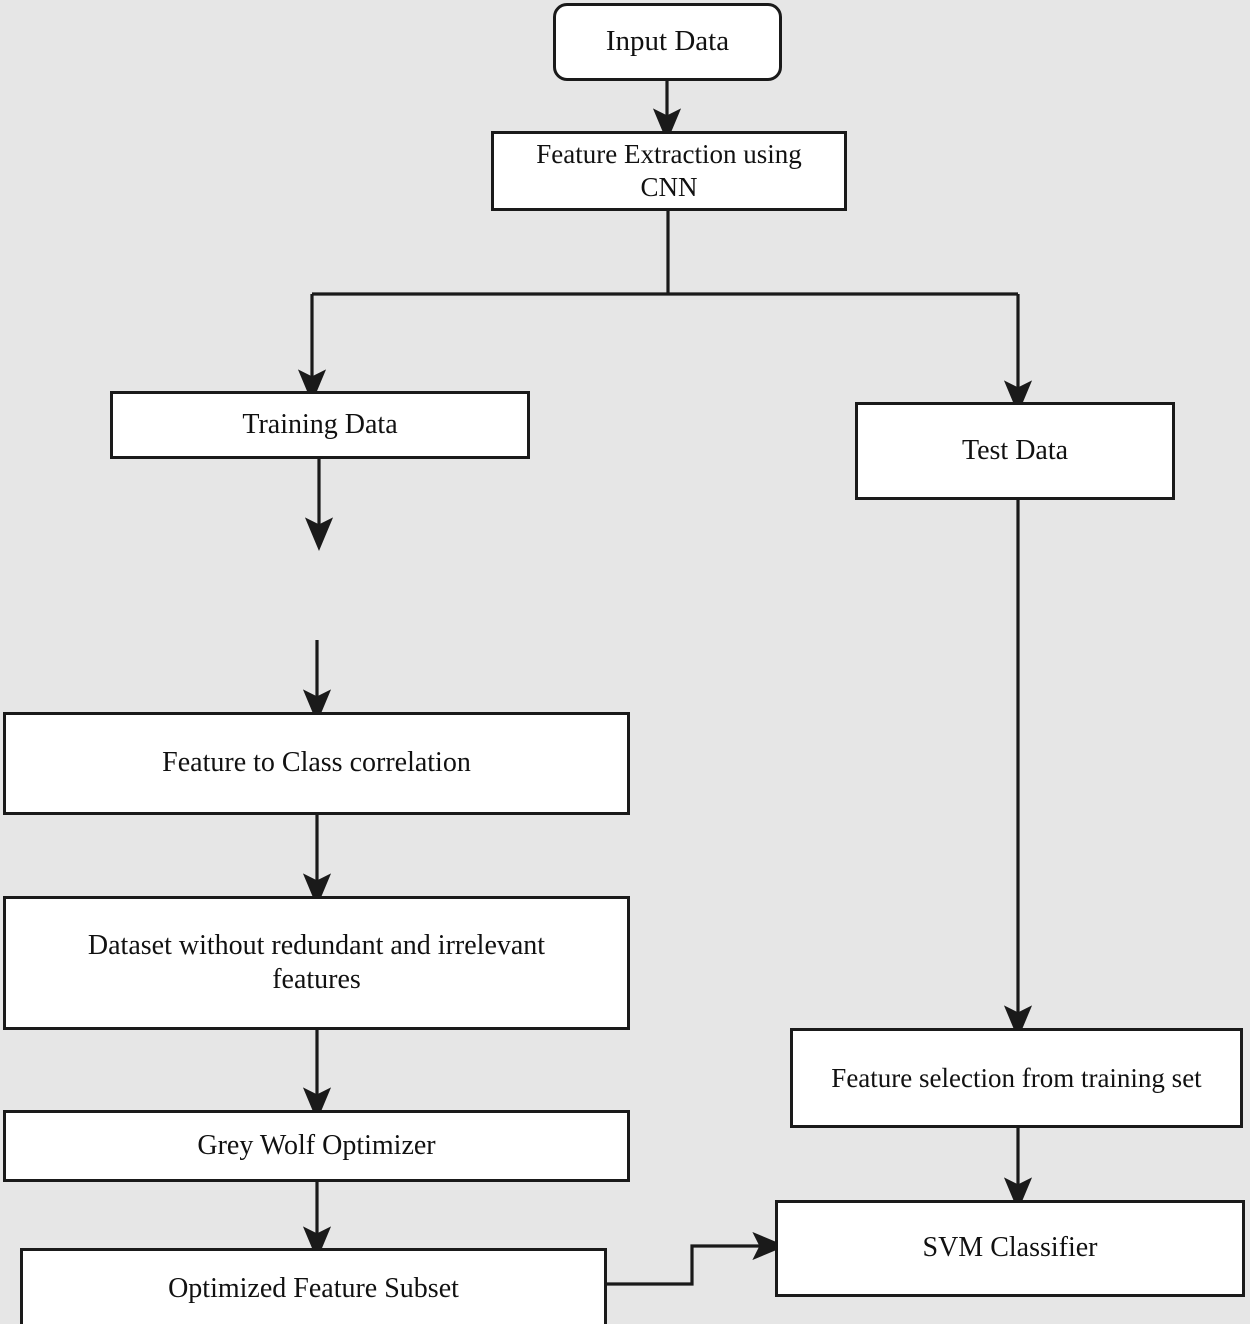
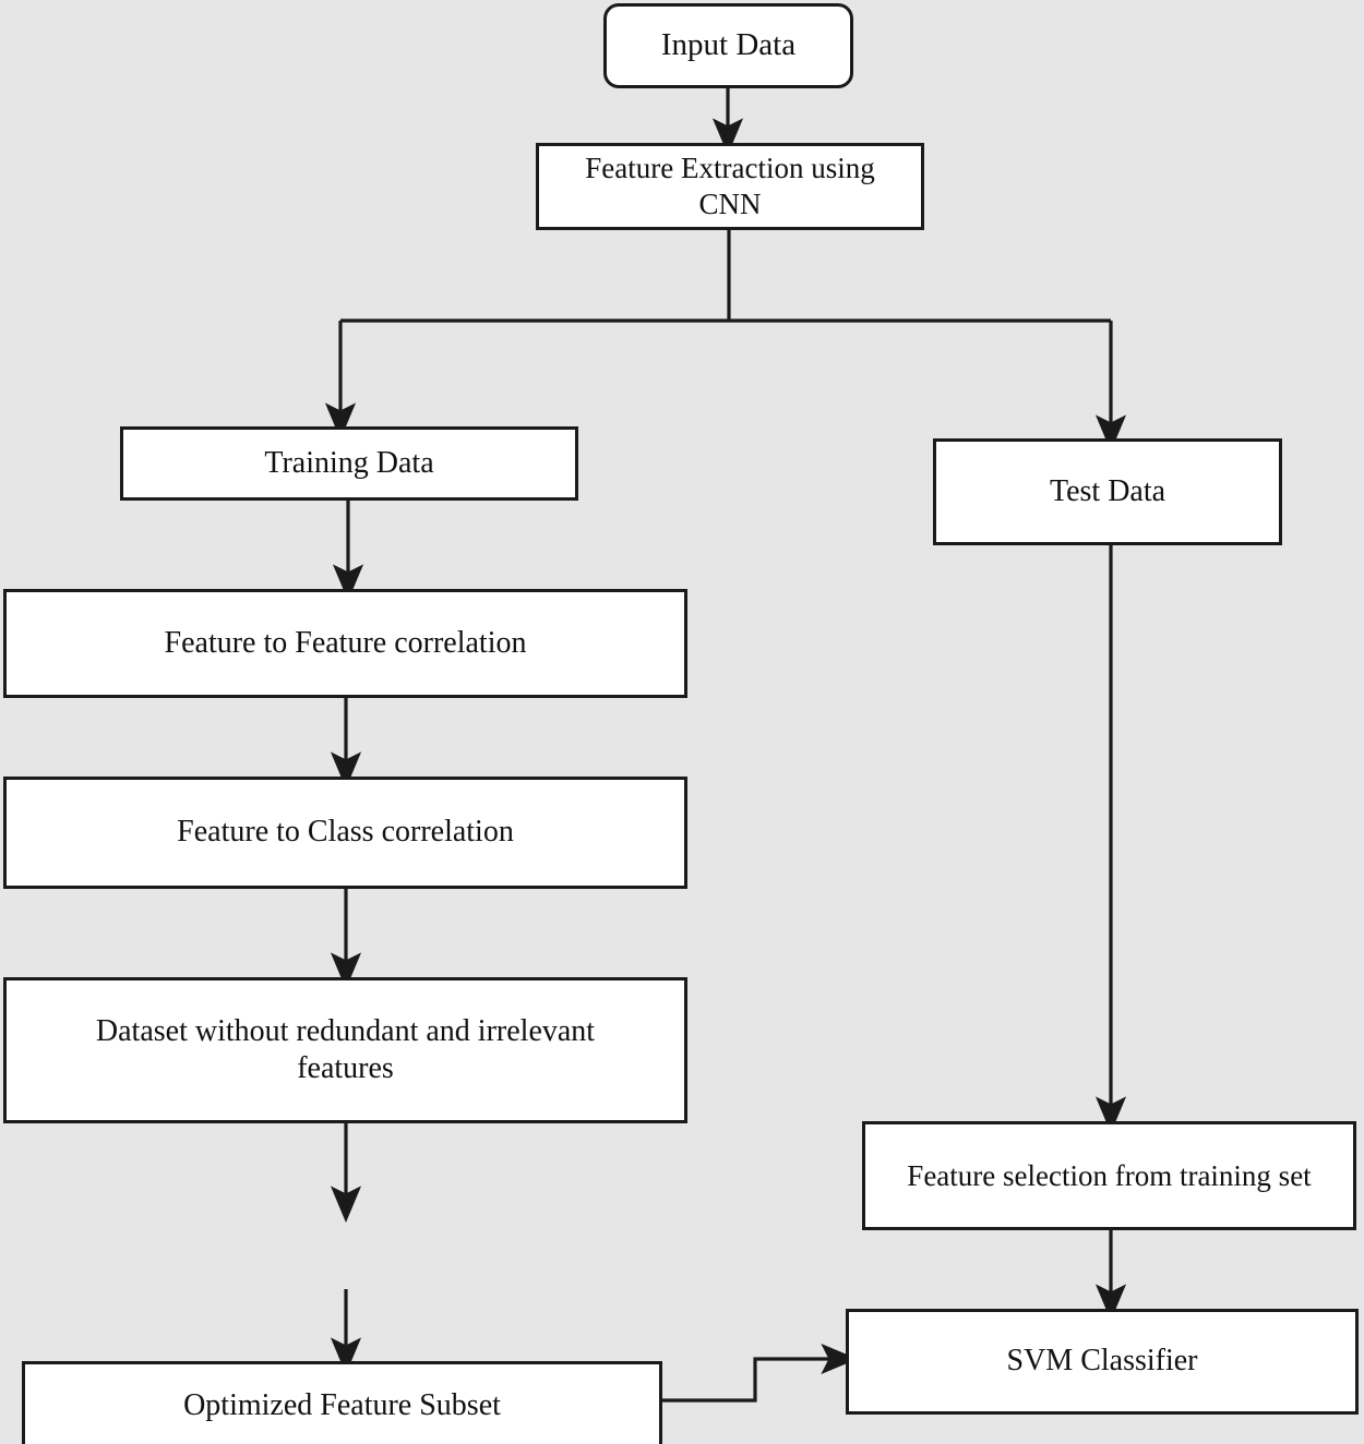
  Input Data
  Feature Extraction using
  CNN
  Training Data
  Test Data
+ Feature to Feature correlation
  Feature to Class correlation
  Dataset without redundant and irrelevant
  features
- Grey Wolf Optimizer
  Optimized Feature Subset
  Feature selection from training set
  SVM Classifier
